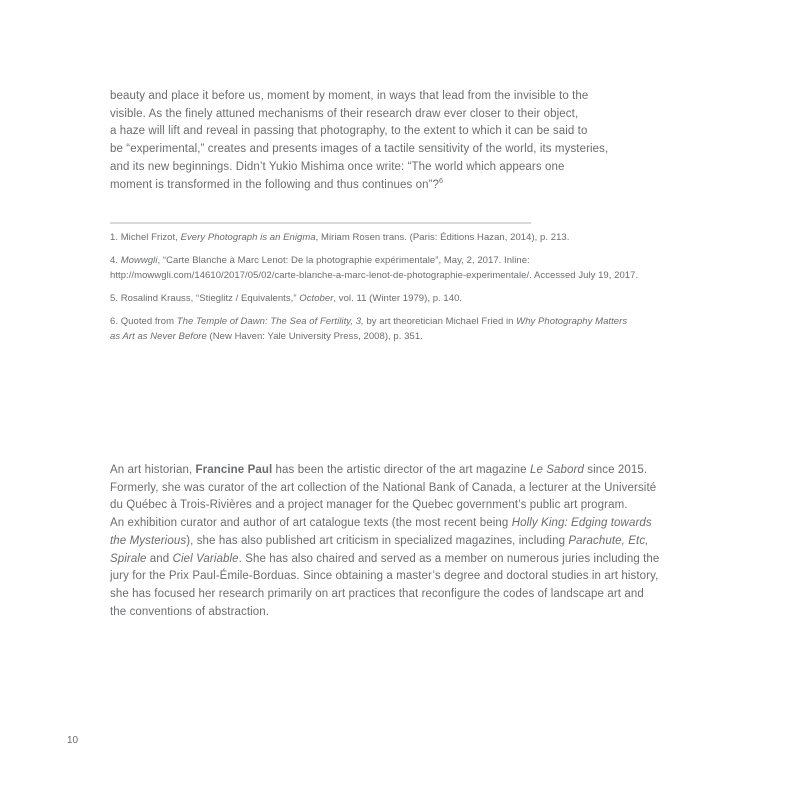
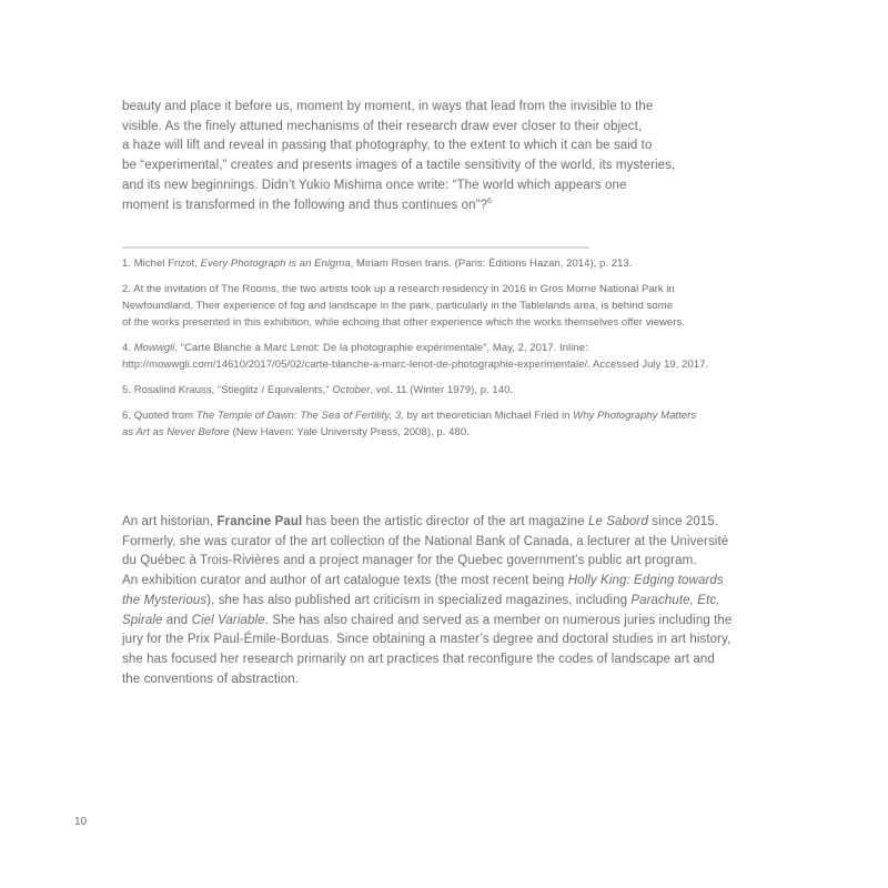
  beauty and place it before us, moment by moment, in ways that lead from the invisible to the
  visible. As the finely attuned mechanisms of their research draw ever closer to their object,
  a haze will lift and reveal in passing that photography, to the extent to which it can be said to
  be “experimental,” creates and presents images of a tactile sensitivity of the world, its mysteries,
  and its new beginnings. Didn’t Yukio Mishima once write: “The world which appears one
  moment is transformed in the following and thus continues on”?6
  1. Michel Frizot, Every Photograph is an Enigma, Miriam Rosen trans. (Paris: Éditions Hazan, 2014), p. 213.
+ 2. At the invitation of The Rooms, the two artists took up a research residency in 2016 in Gros Morne National Park in
+ Newfoundland. Their experience of fog and landscape in the park, particularly in the Tablelands area, is behind some
+ of the works presented in this exhibition, while echoing that other experience which the works themselves offer viewers.
  4. Mowwgli, “Carte Blanche à Marc Lenot: De la photographie expérimentale”, May, 2, 2017. Inline:
  http://mowwgli.com/14610/2017/05/02/carte-blanche-a-marc-lenot-de-photographie-experimentale/. Accessed July 19, 2017.
  5. Rosalind Krauss, “Stieglitz / Equivalents,” October, vol. 11 (Winter 1979), p. 140.
  6. Quoted from The Temple of Dawn: The Sea of Fertility, 3, by art theoretician Michael Fried in Why Photography Matters
- as Art as Never Before (New Haven: Yale University Press, 2008), p. 351.
+ as Art as Never Before (New Haven: Yale University Press, 2008), p. 480.
  An art historian, Francine Paul has been the artistic director of the art magazine Le Sabord since 2015.
  Formerly, she was curator of the art collection of the National Bank of Canada, a lecturer at the Université
  du Québec à Trois-Rivières and a project manager for the Quebec government’s public art program.
  An exhibition curator and author of art catalogue texts (the most recent being Holly King: Edging towards
  the Mysterious), she has also published art criticism in specialized magazines, including Parachute, Etc,
  Spirale and Ciel Variable. She has also chaired and served as a member on numerous juries including the
  jury for the Prix Paul-Émile-Borduas. Since obtaining a master’s degree and doctoral studies in art history,
  she has focused her research primarily on art practices that reconfigure the codes of landscape art and
  the conventions of abstraction.
  10
